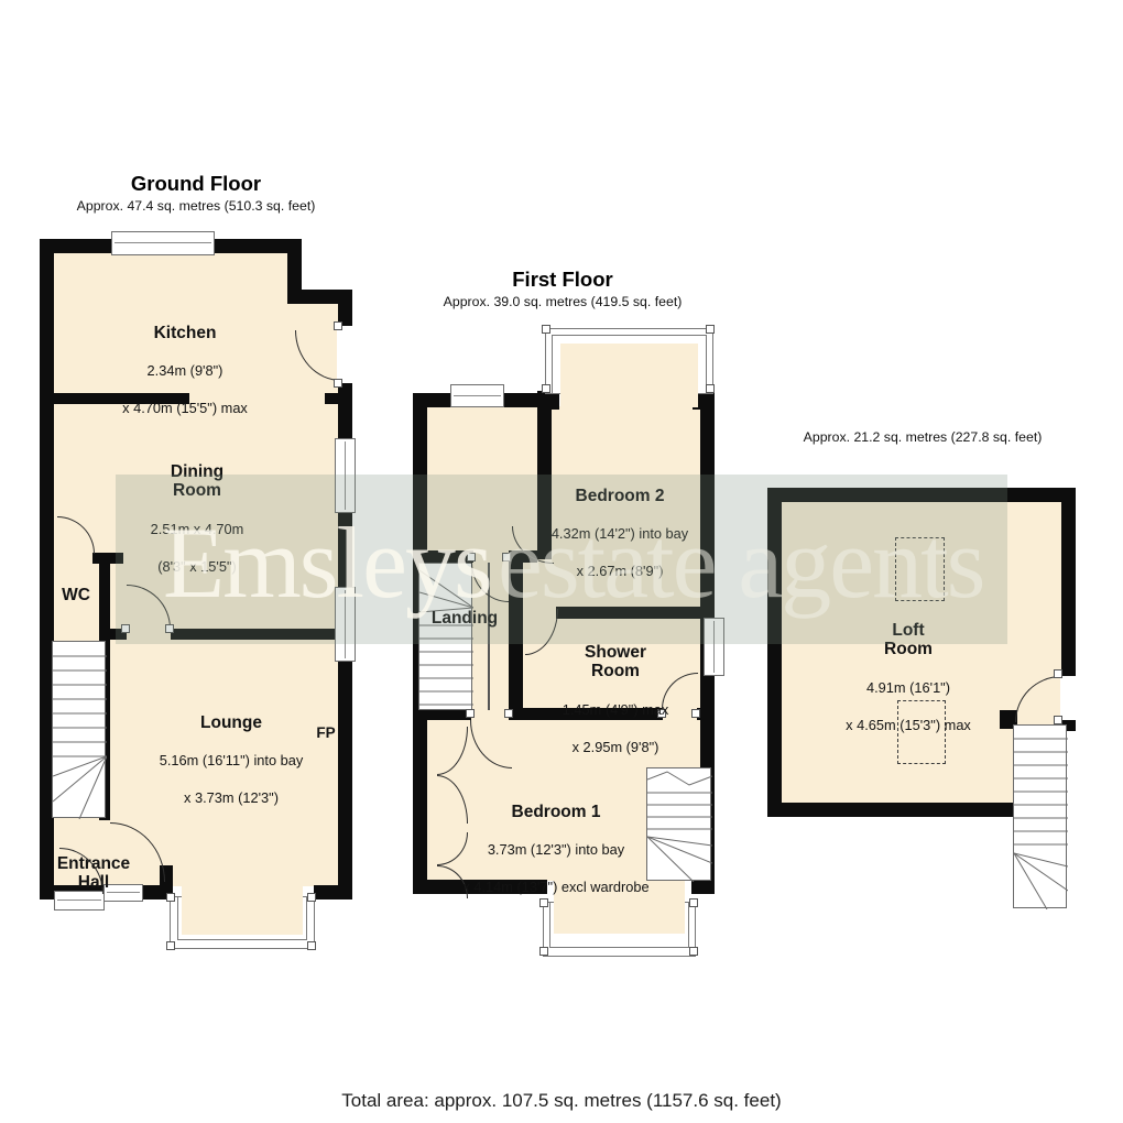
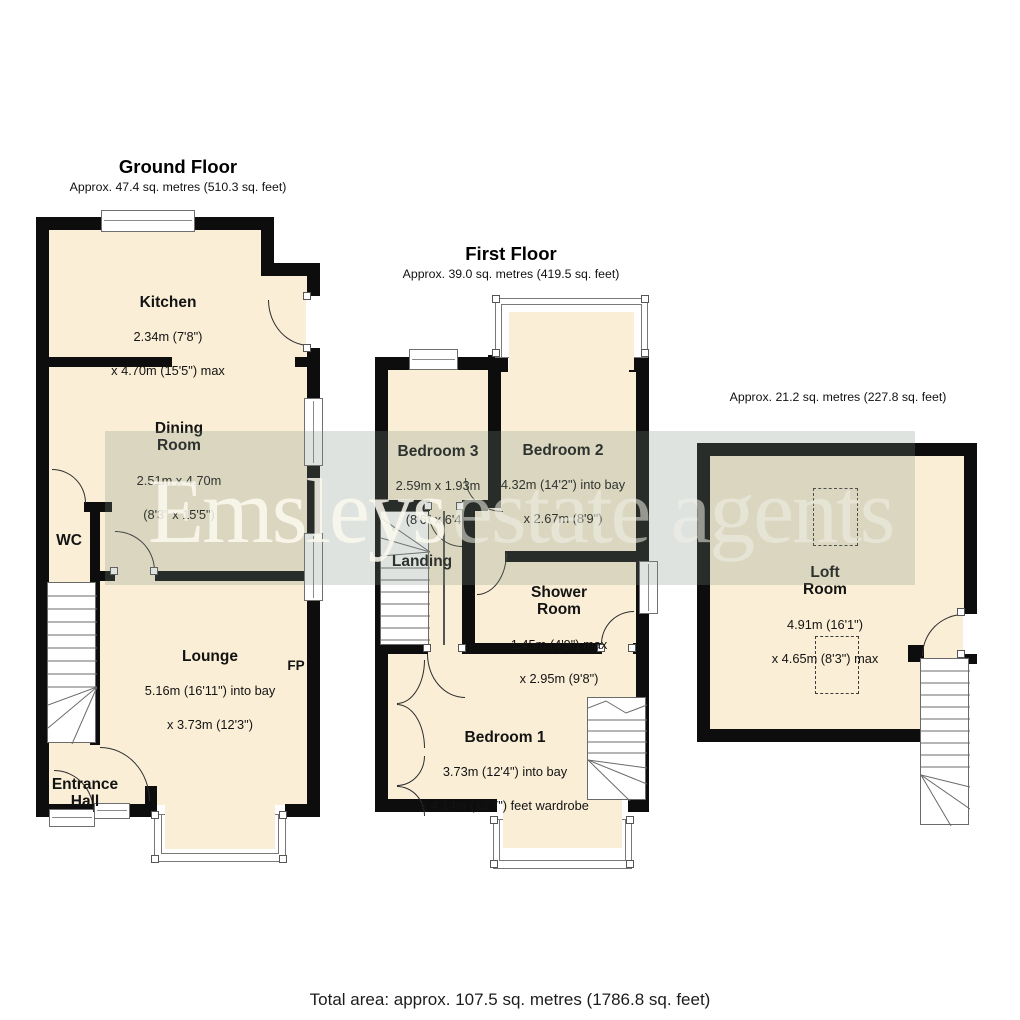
  Ground Floor
  Approx. 47.4 sq. metres (510.3 sq. feet)
  First Floor
  Approx. 39.0 sq. metres (419.5 sq. feet)
  Approx. 21.2 sq. metres (227.8 sq. feet)
  Kitchen
- 2.34m (9'8")
+ 2.34m (7'8")
  x 4.70m (15'5") max
  Dining
  Room
  2.51m x 4.70m
  (8'3" x 15'5")
  WC
  Lounge
  5.16m (16'11") into bay
  x 3.73m (12'3")
  FP
  Entrance
  Hall
+ Bedroom 3
+ 2.59m x 1.93m
+ (8'6" x 6'4")
  Bedroom 2
  4.32m (14'2") into bay
  x 2.67m (8'9")
  Landing
  Shower
  Room
  1.45m (4'9") max
  x 2.95m (9'8")
  Bedroom 1
- 3.73m (12'3") into bay
+ 3.73m (12'4") into bay
- x 4.14m (13'7") excl wardrobe
+ x 4.14m (13'7") feet wardrobe
  Loft
  Room
  4.91m (16'1")
- x 4.65m (15'3") max
+ x 4.65m (8'3") max
  Emsleys
  estate agents
- Total area: approx. 107.5 sq. metres (1157.6 sq. feet)
+ Total area: approx. 107.5 sq. metres (1786.8 sq. feet)
